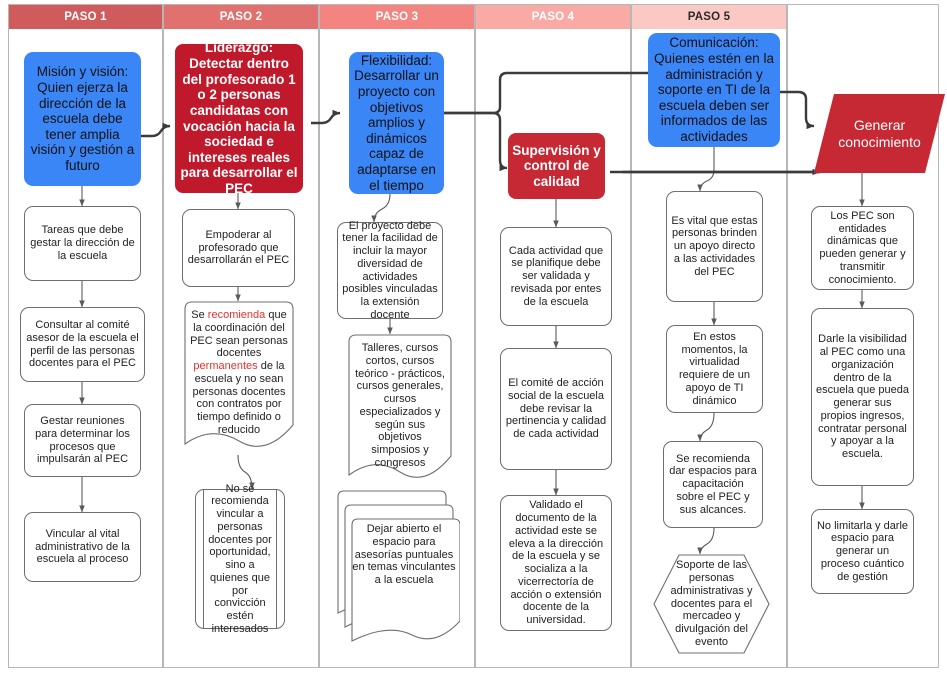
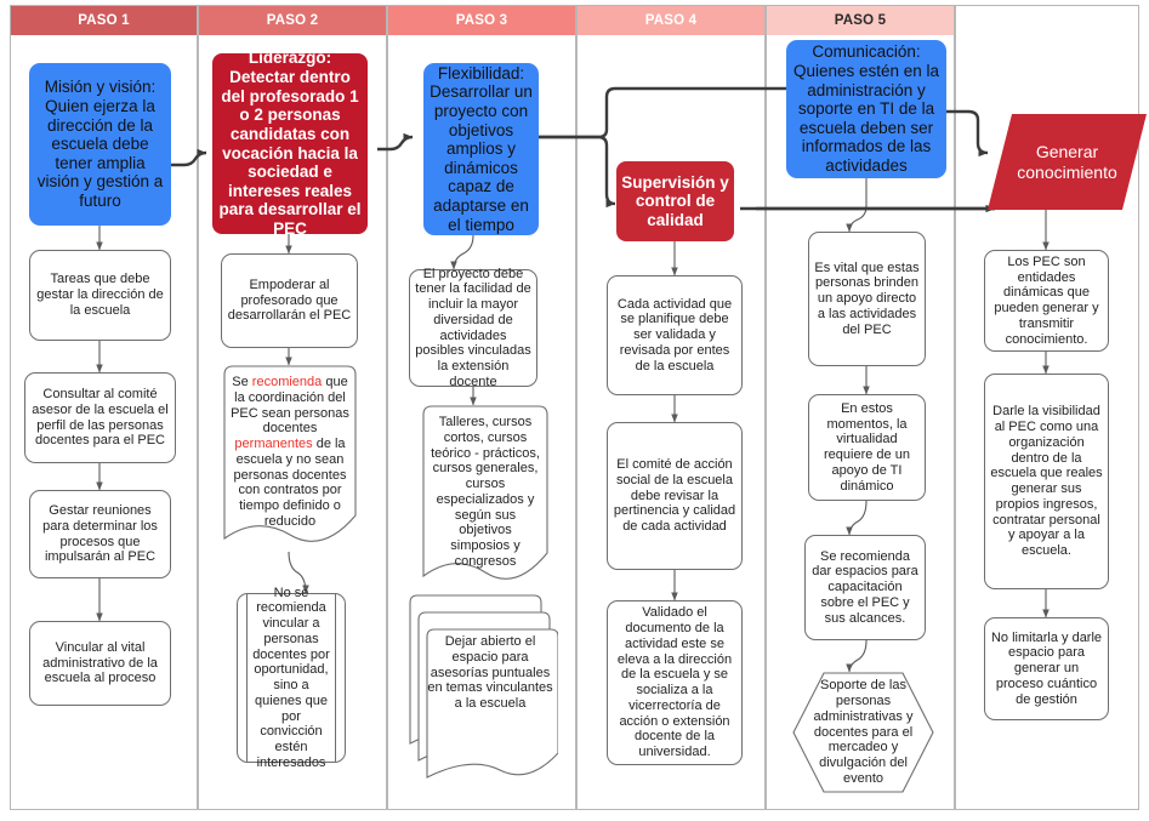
  PASO 1
  PASO 2
  PASO 3
  PASO 4
  PASO 5
  Misión y visión: Quien ejerza la dirección de la escuela debe tener amplia visión y gestión a futuro
  Tareas que debe gestar la dirección de la escuela
  Consultar al comité asesor de la escuela el perfil de las personas docentes para el PEC
  Gestar reuniones para determinar los procesos que impulsarán al PEC
  Vincular al vital administrativo de la escuela al proceso
  Liderazgo: Detectar dentro del profesorado 1 o 2 personas candidatas con vocación hacia la sociedad e intereses reales para desarrollar el PEC
  Empoderar al profesorado que desarrollarán el PEC
  Se recomienda que la coordinación del PEC sean personas docentes permanentes de la escuela y no sean personas docentes con contratos por tiempo definido o reducido
  No se recomienda vincular a personas docentes por oportunidad, sino a quienes que por convicción estén interesados
  Flexibilidad: Desarrollar un proyecto con objetivos amplios y dinámicos capaz de adaptarse en el tiempo
  El proyecto debe tener la facilidad de incluir la mayor diversidad de actividades posibles vinculadas la extensión docente
  Talleres, cursos cortos, cursos teórico - prácticos, cursos generales, cursos especializados y según sus objetivos simposios y congresos
  Dejar abierto el espacio para asesorías puntuales en temas vinculantes a la escuela
  Supervisión y control de calidad
  Cada actividad que se planifique debe ser validada y revisada por entes de la escuela
  El comité de acción social de la escuela debe revisar la pertinencia y calidad de cada actividad
  Validado el documento de la actividad este se eleva a la dirección de la escuela y se socializa a la vicerrectoría de acción o extensión docente de la universidad.
  Comunicación: Quienes estén en la administración y soporte en TI de la escuela deben ser informados de las actividades
  Es vital que estas personas brinden un apoyo directo a las actividades del PEC
  En estos momentos, la virtualidad requiere de un apoyo de TI dinámico
  Se recomienda dar espacios para capacitación sobre el PEC y sus alcances.
  Soporte de las personas administrativas y docentes para el mercadeo y divulgación del evento
  Generar conocimiento
  Los PEC son entidades dinámicas que pueden generar y transmitir conocimiento.
- Darle la visibilidad al PEC como una organización dentro de la escuela que pueda generar sus propios ingresos, contratar personal y apoyar a la escuela.
+ Darle la visibilidad al PEC como una organización dentro de la escuela que reales generar sus propios ingresos, contratar personal y apoyar a la escuela.
  No limitarla y darle espacio para generar un proceso cuántico de gestión
